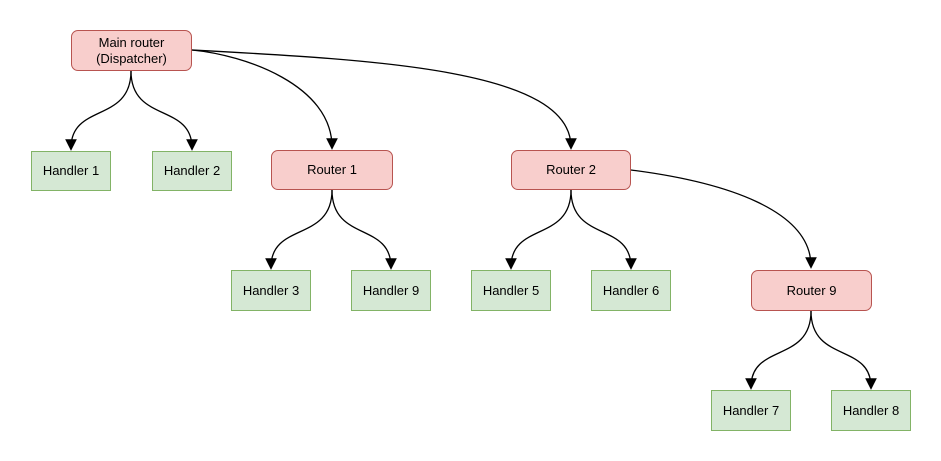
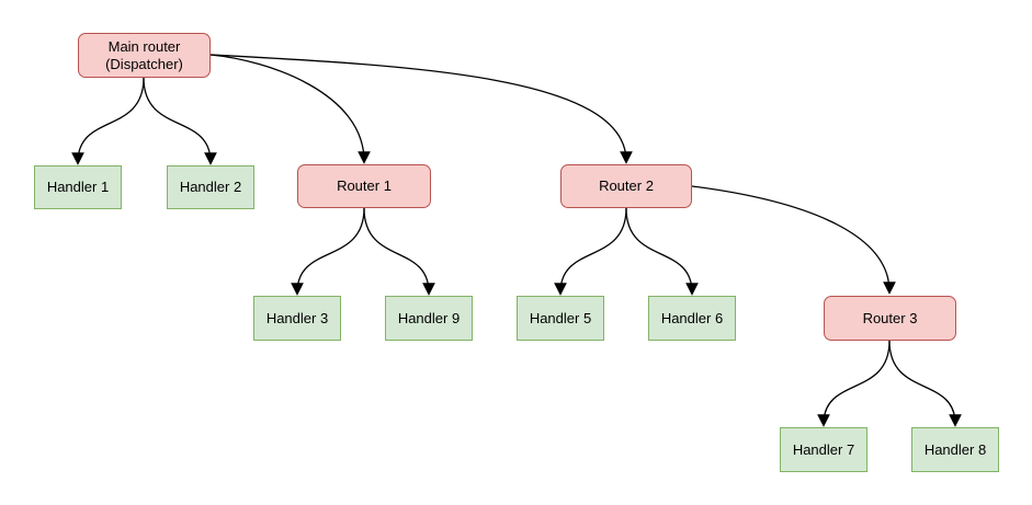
  Main router
  (Dispatcher)
  Handler 1
  Handler 2
  Router 1
  Router 2
  Handler 3
  Handler 9
  Handler 5
  Handler 6
- Router 9
+ Router 3
  Handler 7
  Handler 8
